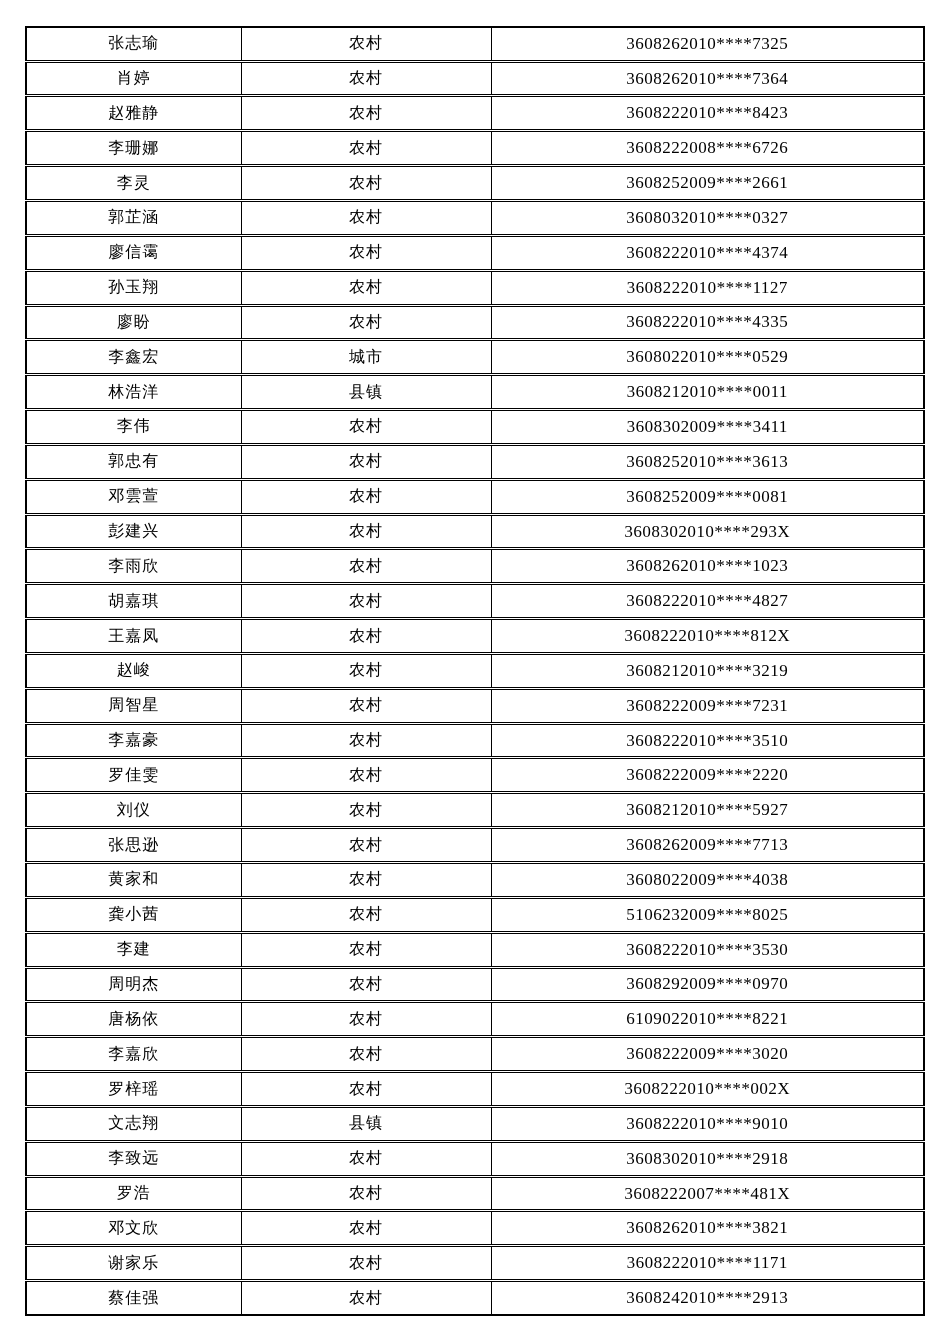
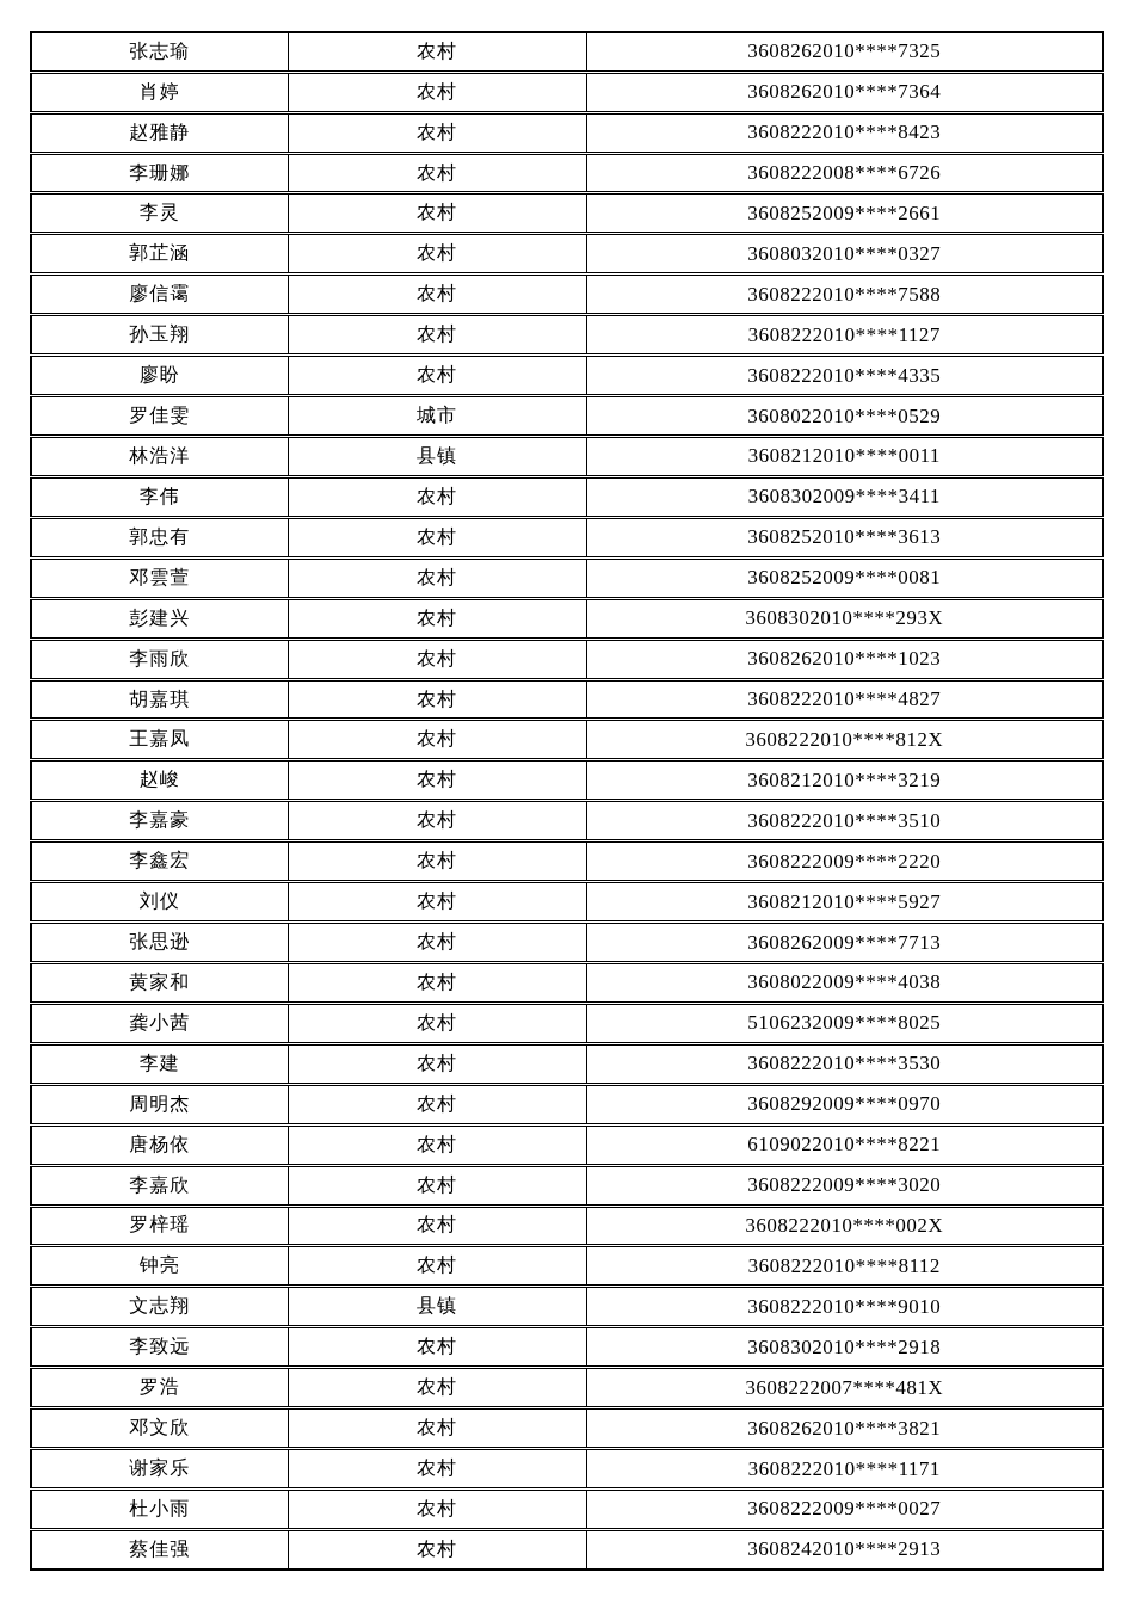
  张志瑜	农村	3608262010****7325
  肖婷	农村	3608262010****7364
  赵雅静	农村	3608222010****8423
  李珊娜	农村	3608222008****6726
  李灵	农村	3608252009****2661
  郭芷涵	农村	3608032010****0327
- 廖信霭	农村	3608222010****4374
+ 廖信霭	农村	3608222010****7588
  孙玉翔	农村	3608222010****1127
  廖盼	农村	3608222010****4335
- 李鑫宏	城市	3608022010****0529
+ 罗佳雯	城市	3608022010****0529
  林浩洋	县镇	3608212010****0011
  李伟	农村	3608302009****3411
  郭忠有	农村	3608252010****3613
  邓雲萱	农村	3608252009****0081
  彭建兴	农村	3608302010****293X
  李雨欣	农村	3608262010****1023
  胡嘉琪	农村	3608222010****4827
  王嘉凤	农村	3608222010****812X
  赵峻	农村	3608212010****3219
- 周智星	农村	3608222009****7231
  李嘉豪	农村	3608222010****3510
- 罗佳雯	农村	3608222009****2220
+ 李鑫宏	农村	3608222009****2220
  刘仪	农村	3608212010****5927
  张思逊	农村	3608262009****7713
  黄家和	农村	3608022009****4038
  龚小茜	农村	5106232009****8025
  李建	农村	3608222010****3530
  周明杰	农村	3608292009****0970
  唐杨依	农村	6109022010****8221
  李嘉欣	农村	3608222009****3020
  罗梓瑶	农村	3608222010****002X
+ 钟亮	农村	3608222010****8112
  文志翔	县镇	3608222010****9010
  李致远	农村	3608302010****2918
  罗浩	农村	3608222007****481X
  邓文欣	农村	3608262010****3821
  谢家乐	农村	3608222010****1171
+ 杜小雨	农村	3608222009****0027
  蔡佳强	农村	3608242010****2913
